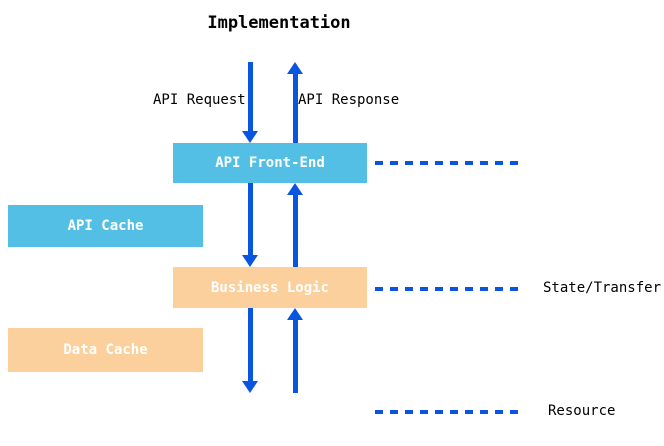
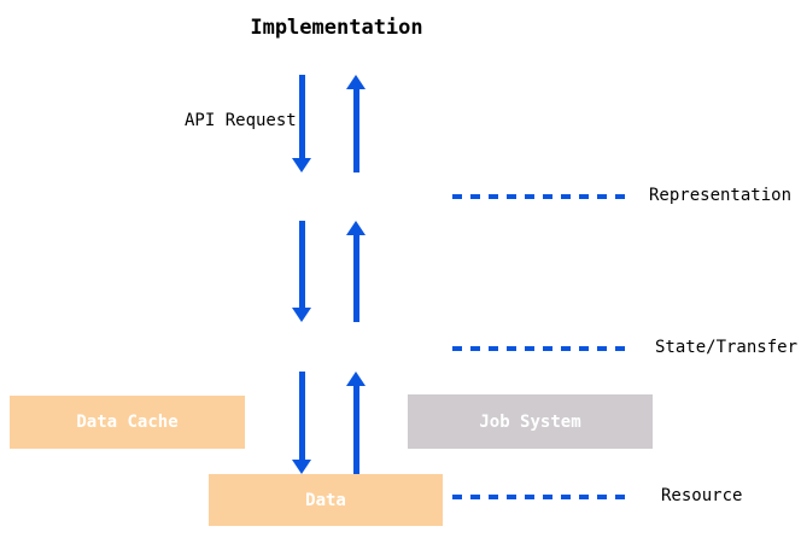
  Implementation
  API Request
- API Response
- API Front-End
- API Cache
- Business Logic
  Data Cache
+ Job System
+ Data
+ Representation
  State/Transfer
  Resource
